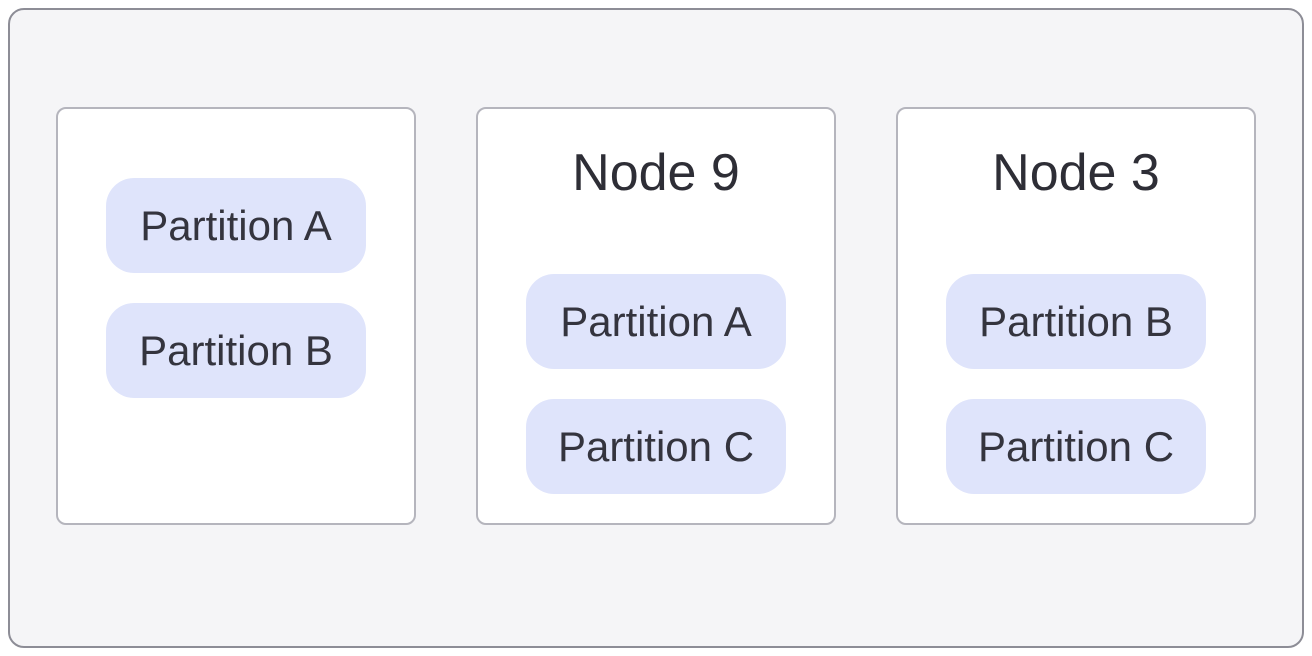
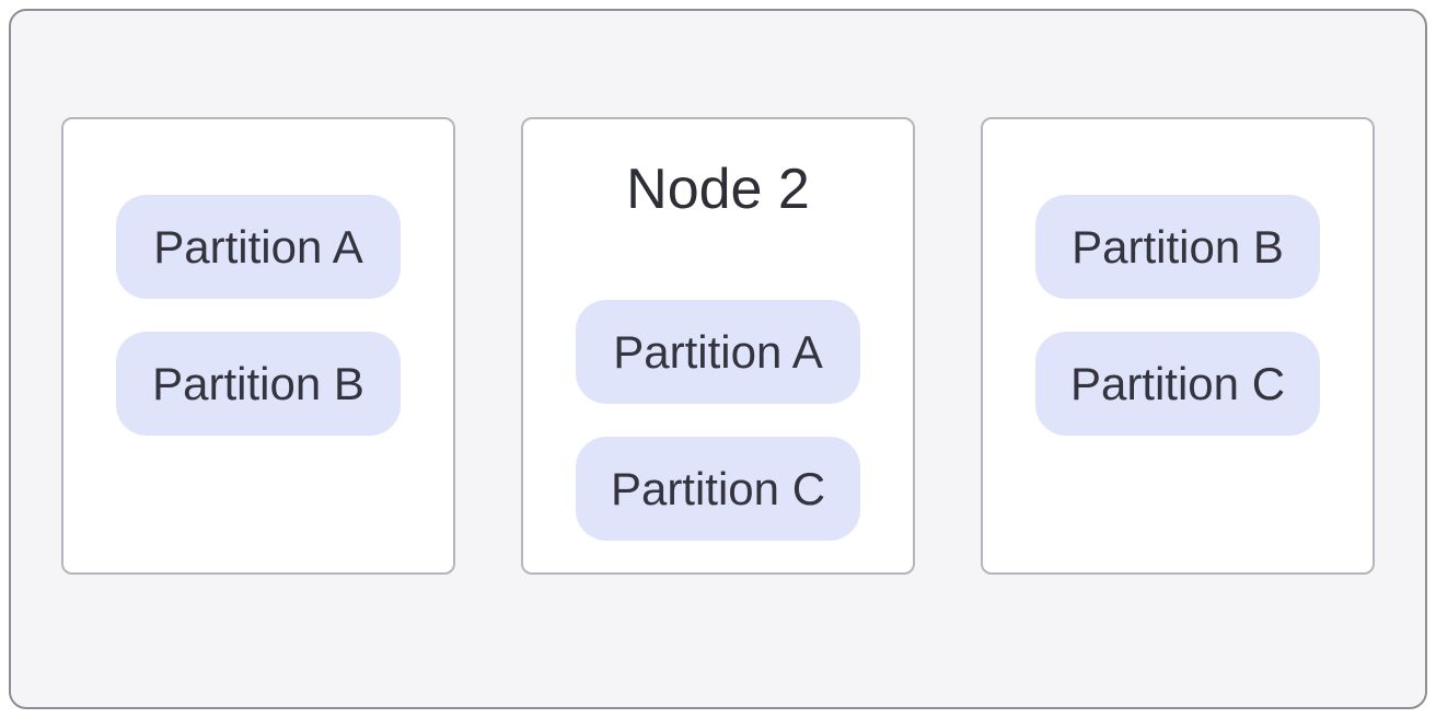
  Partition A
  Partition B
- Node 9
+ Node 2
  Partition A
  Partition C
- Node 3
  Partition B
  Partition C
